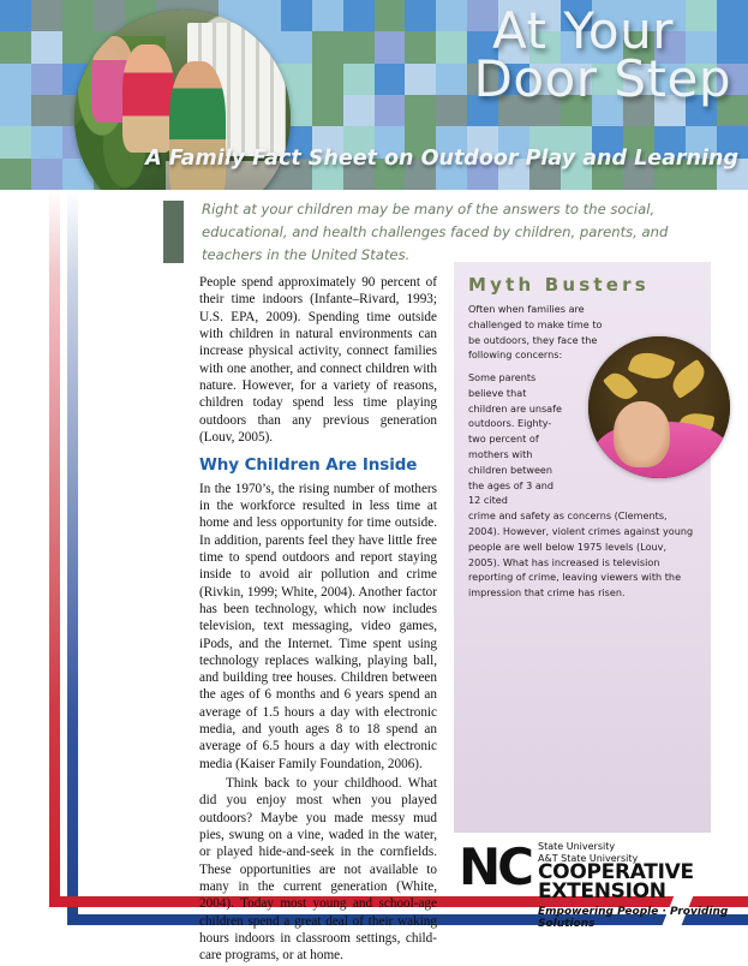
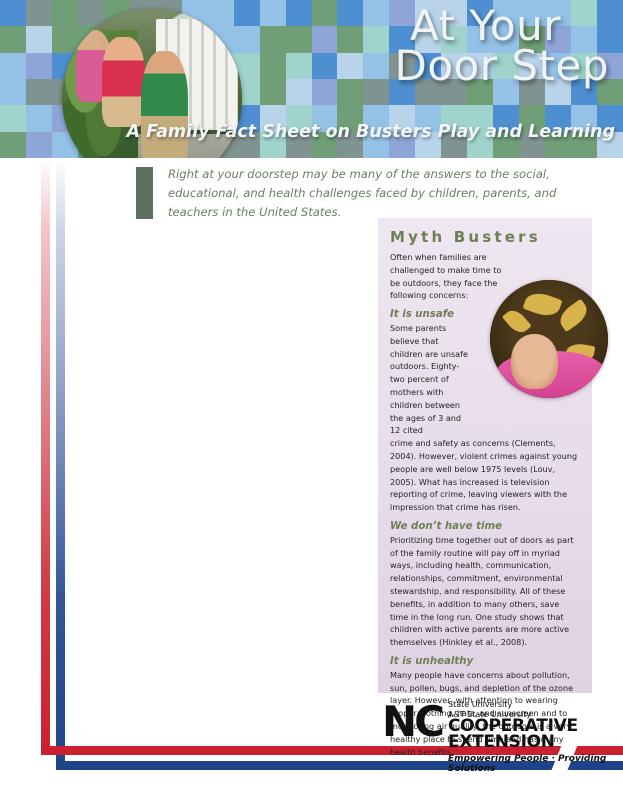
  At Your
  Door Step
- A Family Fact Sheet on Outdoor Play and Learning
+ A Family Fact Sheet on Busters Play and Learning
- Right at your children may be many of the answers to the social, educational, and health challenges faced by children, parents, and teachers in the United States.
+ Right at your doorstep may be many of the answers to the social, educational, and health challenges faced by children, parents, and teachers in the United States.
- People spend approximately 90 percent of their time indoors (Infante–Rivard, 1993; U.S. EPA, 2009). Spending time outside with children in natural environments can increase physical activity, connect families with one another, and connect children with nature. However, for a variety of reasons, children today spend less time playing outdoors than any previous generation (Louv, 2005).
- Why Children Are Inside
- In the 1970’s, the rising number of mothers in the workforce resulted in less time at home and less opportunity for time outside. In addition, parents feel they have little free time to spend outdoors and report staying inside to avoid air pollution and crime (Rivkin, 1999; White, 2004). Another factor has been technology, which now includes television, text messaging, video games, iPods, and the Internet. Time spent using technology replaces walking, playing ball, and building tree houses. Children between the ages of 6 months and 6 years spend an average of 1.5 hours a day with electronic media, and youth ages 8 to 18 spend an average of 6.5 hours a day with electronic media (Kaiser Family Foundation, 2006).
- Think back to your childhood. What did you enjoy most when you played outdoors? Maybe you made messy mud pies, swung on a vine, waded in the water, or played hide-and-seek in the cornfields. These opportunities are not available to many in the current generation (White, 2004). Today most young and school-age children spend a great deal of their waking hours indoors in classroom settings, child-care programs, or at home.
  Myth Busters
  Often when families are challenged to make time to be outdoors, they face t following concerns:
+ It is unsafe
  Some parents believe that children are unsafe outdoors. Eighty-two percent of mothers with children between the ages of 3 and 12 cited
  crime and safety as concerns (Clements, 2004). However, violent crimes against young people are well below 1975 levels (Louv, 2005). What has increased is television reporting of crime, leaving viewers with the impression that crime has risen.
+ We don’t have time
+ Prioritizing time together out of doors as part of the family routine will pay off in myriad ways, including health, communication, relationships, commitment, environmental stewardship, and responsibility. All of these benefits, in addition to many others, save time in the long run. One study shows that children with active parents are more active themselves (Hinkley et al., 2008).
+ It is unhealthy
+ Many people have concerns about pollution, sun, pollen, bugs, and depletion of the ozone layer. However, with attention to wearing proper clothing, hats, and sunscreen and to monitoring air quality, the outdoors is a very healthy place to spend time and has many health benefits.
  NC
  State University
  A&T State University
  COOPERATIVE
  EXTENSION
  Empowering People · Providing Solutions
